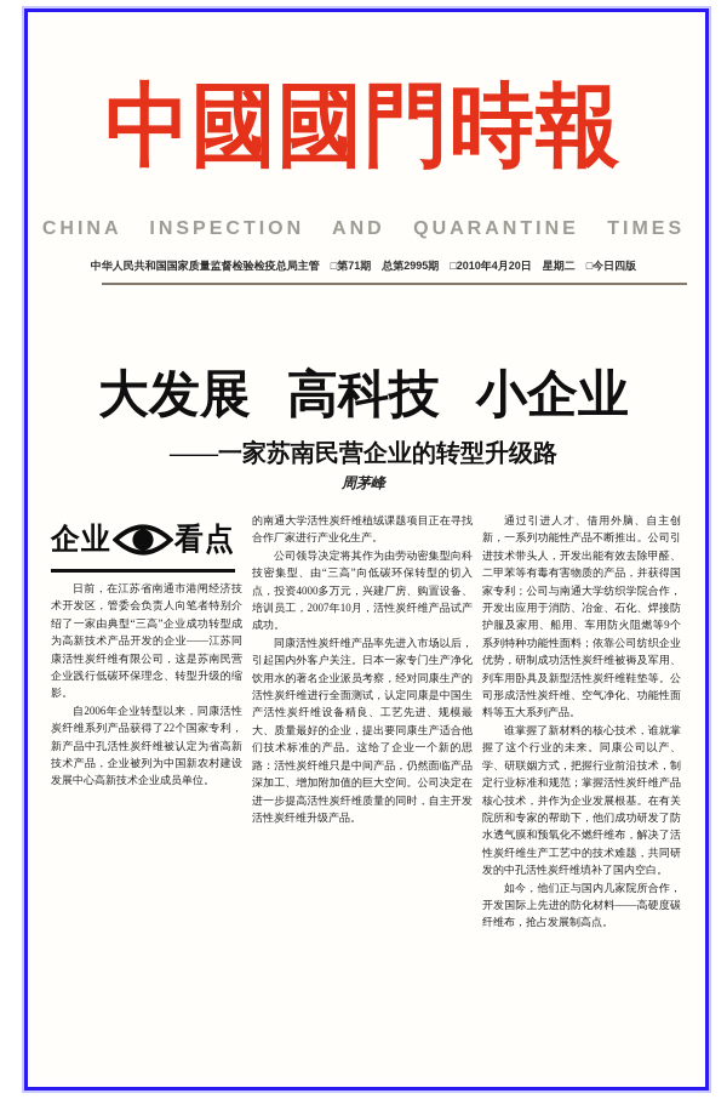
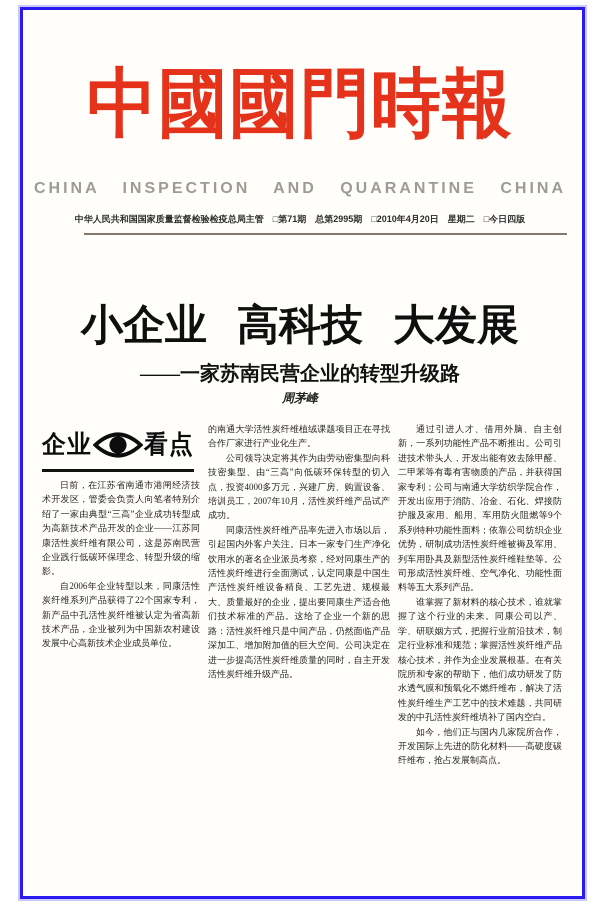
  中國國門時報
- CHINA INSPECTION AND QUARANTINE TIMES
+ CHINA INSPECTION AND QUARANTINE CHINA
  中华人民共和国国家质量监督检验检疫总局主管 □第71期 总第2995期 □2010年4月20日 星期二 □今日四版
- 大发展
+ 小企业
  高科技
- 小企业
+ 大发展
  ——一家苏南民营企业的转型升级路
  周茅峰
  企业
  看点
  日前，在江苏省南通市港闸经济技术开发区，管委会负责人向笔者特别介绍了一家由典型“三高”企业成功转型成为高新技术产品开发的企业——江苏同康活性炭纤维有限公司，这是苏南民营企业践行低碳环保理念、转型升级的缩影。
  自2006年企业转型以来，同康活性炭纤维系列产品获得了22个国家专利，新产品中孔活性炭纤维被认定为省高新技术产品，企业被列为中国新农村建设发展中心高新技术企业成员单位。
  的南通大学活性炭纤维植绒课题项目正在寻找合作厂家进行产业化生产。
  公司领导决定将其作为由劳动密集型向科技密集型、由“三高”向低碳环保转型的切入点，投资4000多万元，兴建厂房、购置设备、培训员工，2007年10月，活性炭纤维产品试产成功。
  同康活性炭纤维产品率先进入市场以后，引起国内外客户关注。日本一家专门生产净化饮用水的著名企业派员考察，经对同康生产的活性炭纤维进行全面测试，认定同康是中国生产活性炭纤维设备精良、工艺先进、规模最大、质量最好的企业，提出要同康生产适合他们技术标准的产品。这给了企业一个新的思路：活性炭纤维只是中间产品，仍然面临产品深加工、增加附加值的巨大空间。公司决定在进一步提高活性炭纤维质量的同时，自主开发活性炭纤维升级产品。
  通过引进人才、借用外脑、自主创新，一系列功能性产品不断推出。公司引进技术带头人，开发出能有效去除甲醛、二甲苯等有毒有害物质的产品，并获得国家专利；公司与南通大学纺织学院合作，开发出应用于消防、冶金、石化、焊接防护服及家用、船用、车用防火阻燃等9个系列特种功能性面料；依靠公司纺织企业优势，研制成功活性炭纤维被褥及军用、列车用卧具及新型活性炭纤维鞋垫等。公司形成活性炭纤维、空气净化、功能性面料等五大系列产品。
  谁掌握了新材料的核心技术，谁就掌握了这个行业的未来。同康公司以产、学、研联姻方式，把握行业前沿技术，制定行业标准和规范；掌握活性炭纤维产品核心技术，并作为企业发展根基。在有关院所和专家的帮助下，他们成功研发了防水透气膜和预氧化不燃纤维布，解决了活性炭纤维生产工艺中的技术难题，共同研发的中孔活性炭纤维填补了国内空白。
  如今，他们正与国内几家院所合作，开发国际上先进的防化材料——高硬度碳纤维布，抢占发展制高点。
